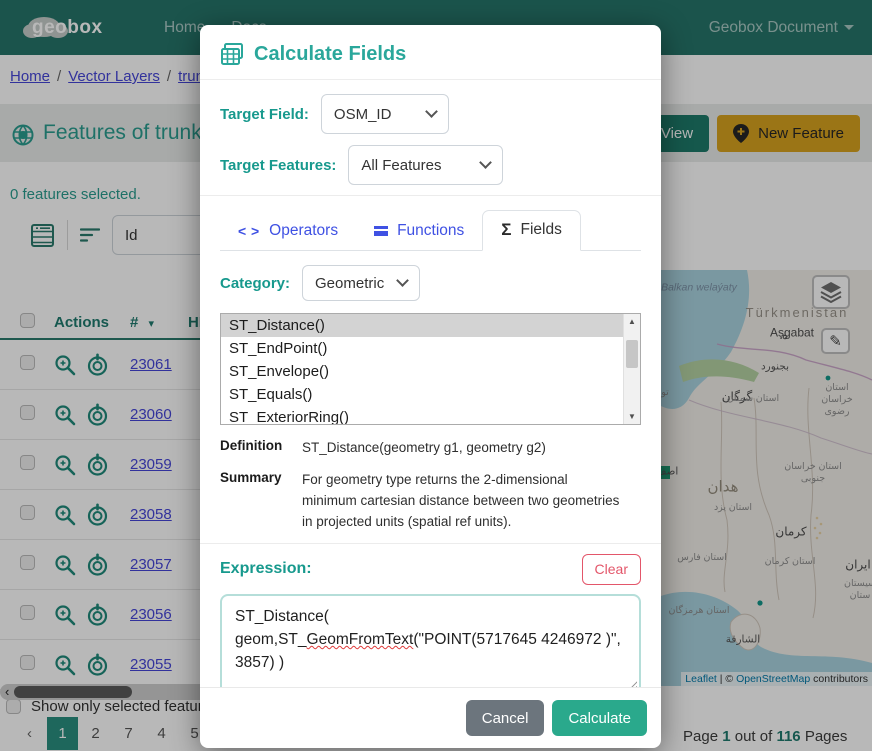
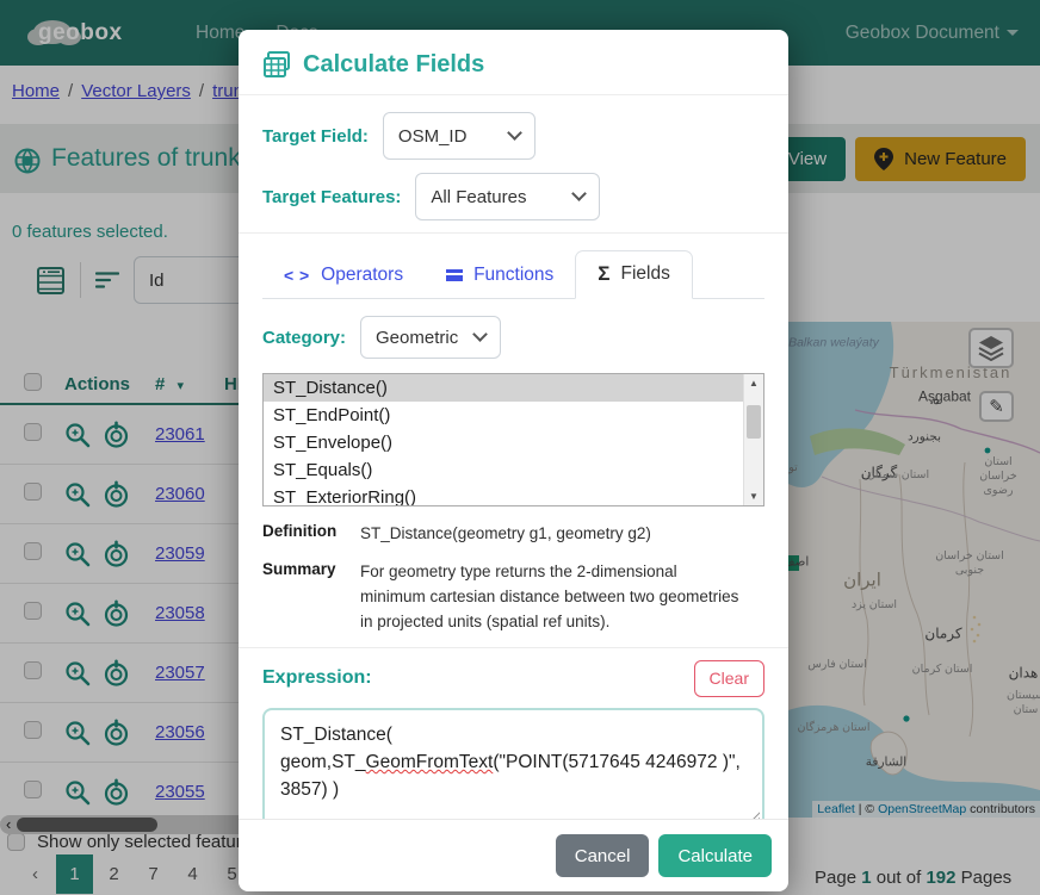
  geobox
  Hom
  Geobox Document
  Home
  /
  Vector Layers
  /
  tru
  Features of trunk
  New Feature
  0 features selected.
  Id
  Actions
  # ▾
  23061
  23060
  23059
  23058
  23057
  23056
  23055
  ‹
  Show only selected featu
  ‹
  1
  2
  7
  4
  5
- Page 1 out of 116 Pages
+ Page 1 out of 192 Pages
  Balkan welaýaty
  Türkmenistan
  Aşgabat
  بجنورد
  گرگان
  استان خراسان
  رضوی
  استان سمنان
  تو
  اصف
- هدان
+ ایران
  استان خراسان
  جنوبی
  استان یزد
  کرمان
  استان فارس
  استان کرمان
- ایران
+ هدان
  یستان
  ستان
  استان هرمزگان
  الشارقة
  ✎
  Leaflet | © OpenStreetMap contributors
  Calculate Fields
  Target Field:
  OSM_ID
  Target Features:
  All Features
  < >
  Operators
  Functions
  Σ
  Fields
  Category:
  Geometric
  ▲
  ▼
  ST_Distance()
  ST_EndPoint()
  ST_Envelope()
  ST_Equals()
  ST_ExteriorRing()
  Definition
  ST_Distance(geometry g1, geometry g2)
  Summary
  For geometry type returns the 2-dimensional minimum cartesian distance between two geometries in projected units (spatial ref units).
  Expression:
  Clear
  ST_Distance( geom,ST_GeomFromText("POINT(5717645 4246972 )", 3857) )
  Cancel
  Calculate
